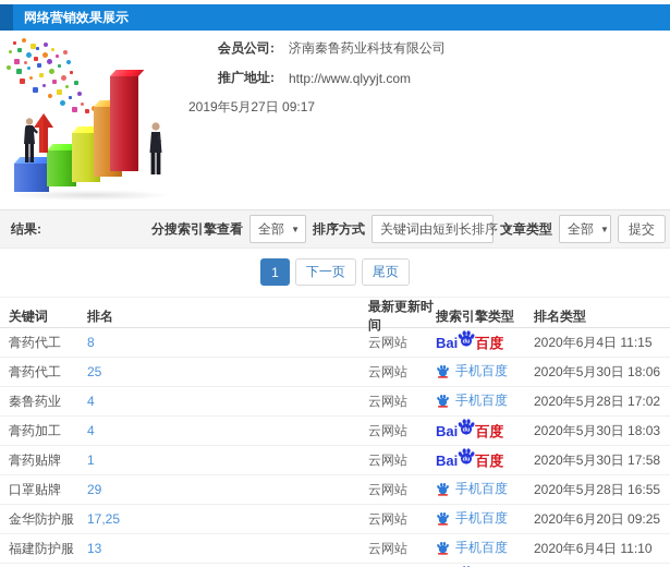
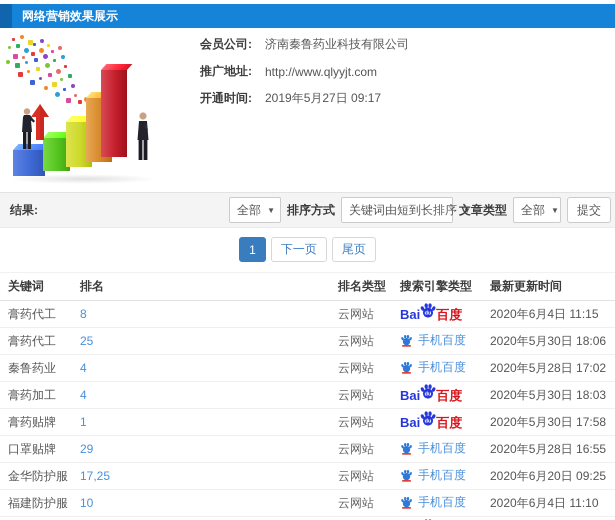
  网络营销效果展示
  会员公司:
  济南秦鲁药业科技有限公司
  推广地址:
  http://www.qlyyjt.com
+ 开通时间:
  2019年5月27日 09:17
  结果:
- 分搜索引擎查看
  全部
  ▼
  排序方式
  关键词由短到长排序
  ▼
  文章类型
  全部
  ▼
  提交
  1
  下一页
  尾页
  关键词
  排名
- 最新更新时间
+ 排名类型
  搜索引擎类型
- 排名类型
+ 最新更新时间
  膏药代工
  8
  云网站
  Bai
  百度
  2020年6月4日 11:15
  膏药代工
  25
  云网站
  手机百度
  2020年5月30日 18:06
  秦鲁药业
  4
  云网站
  手机百度
  2020年5月28日 17:02
  膏药加工
  4
  云网站
  Bai
  百度
  2020年5月30日 18:03
  膏药贴牌
  1
  云网站
  Bai
  百度
  2020年5月30日 17:58
  口罩贴牌
  29
  云网站
  手机百度
  2020年5月28日 16:55
  金华防护服
  17,25
  云网站
  手机百度
  2020年6月20日 09:25
  福建防护服
- 13
+ 10
  云网站
  手机百度
  2020年6月4日 11:10
